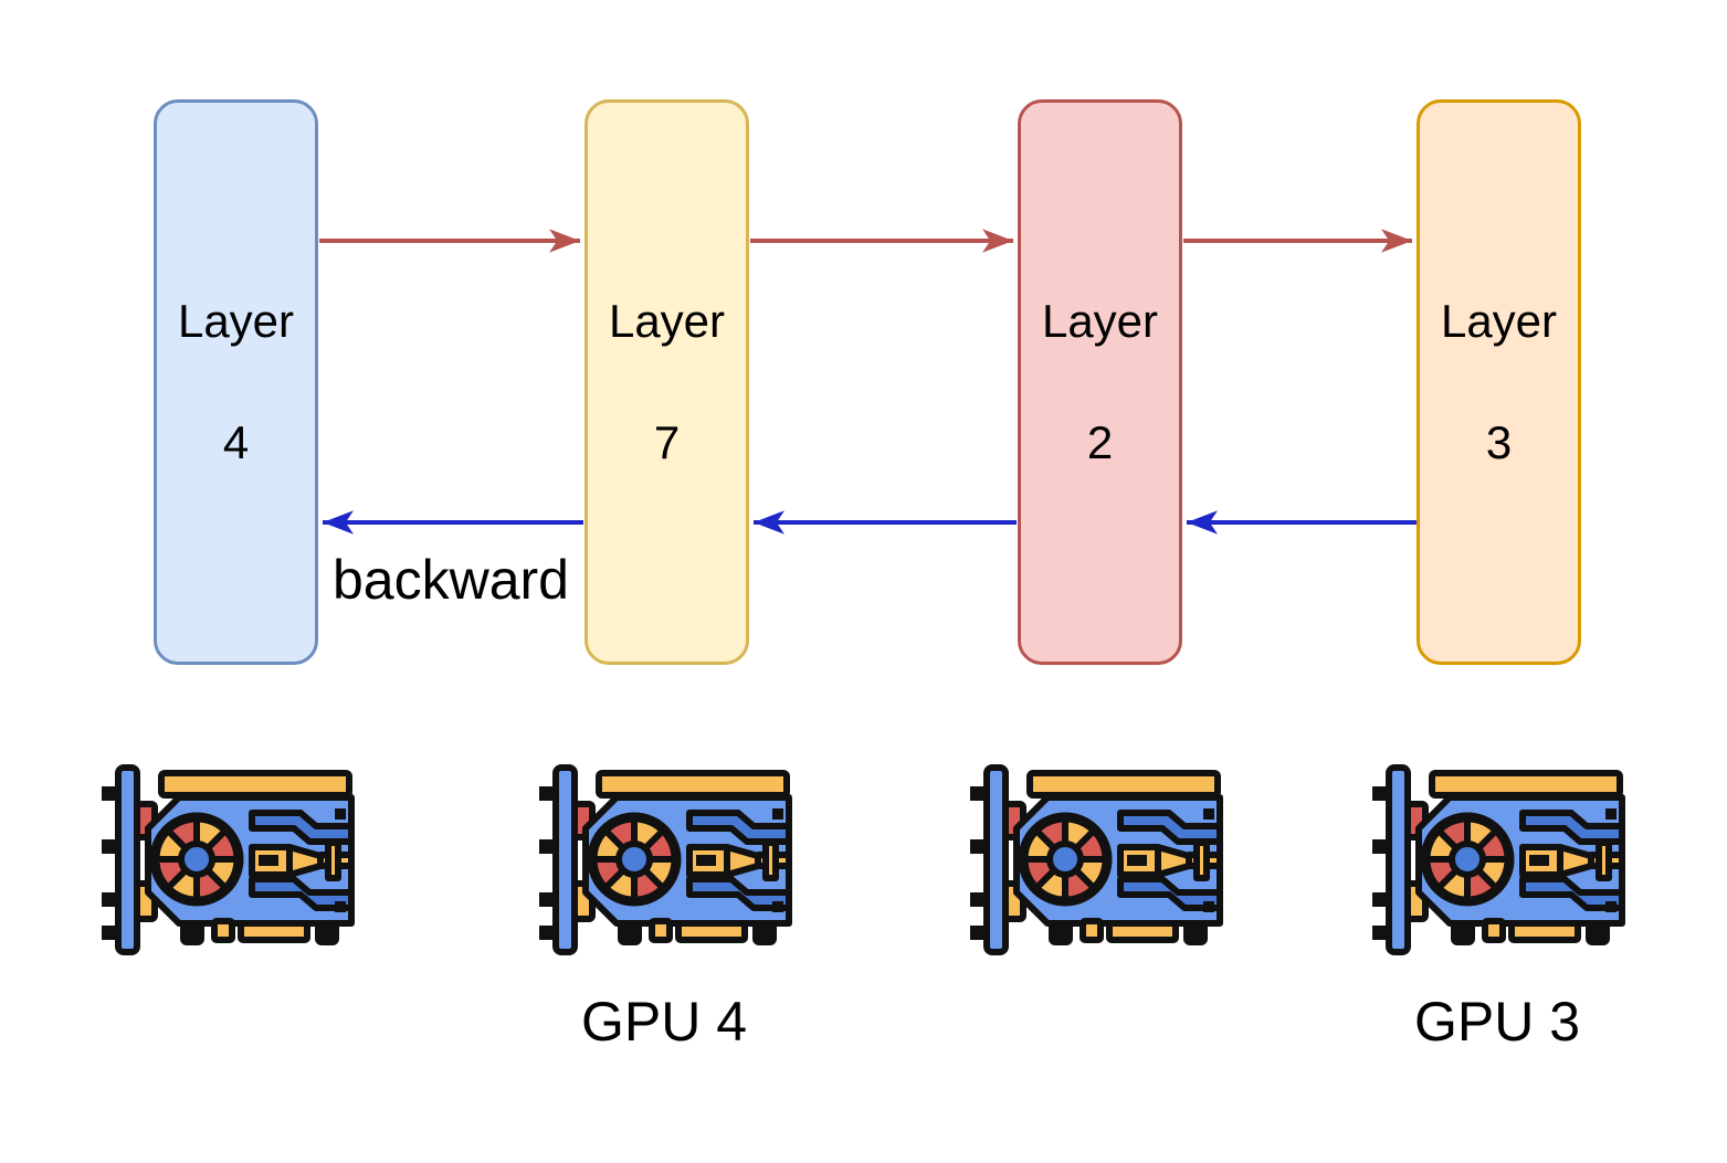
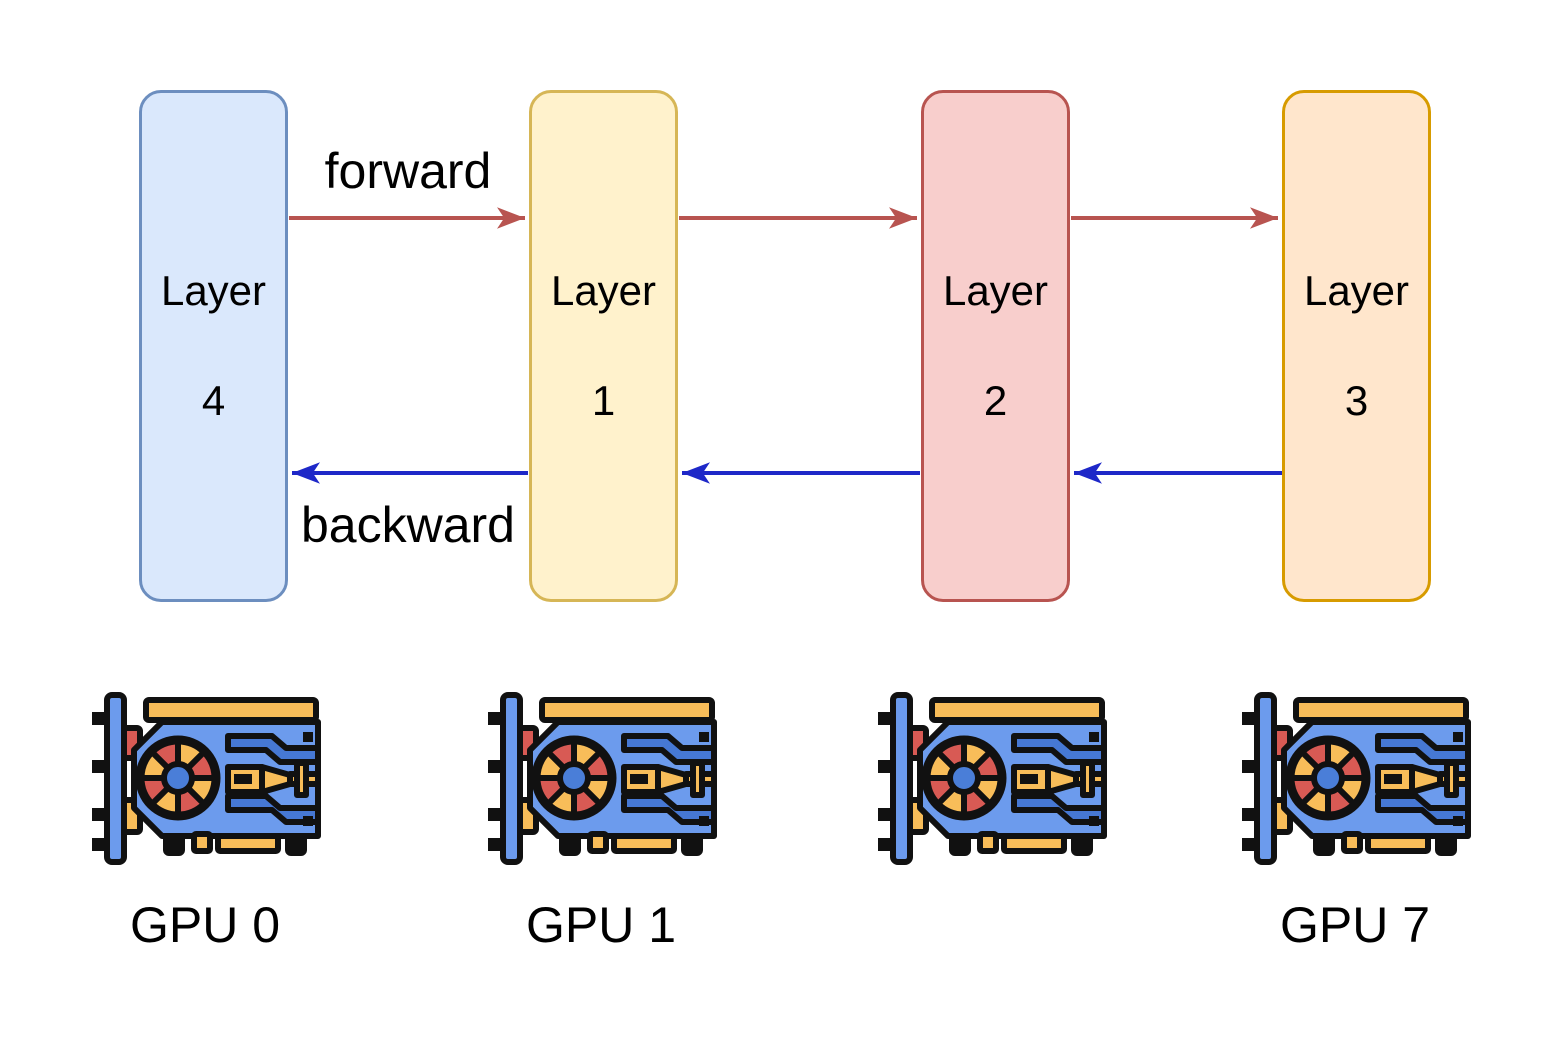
  Layer
  4
  Layer
- 7
+ 1
  Layer
  2
  Layer
  3
+ forward
  backward
+ GPU 0
- GPU 4
+ GPU 1
- GPU 3
+ GPU 7
